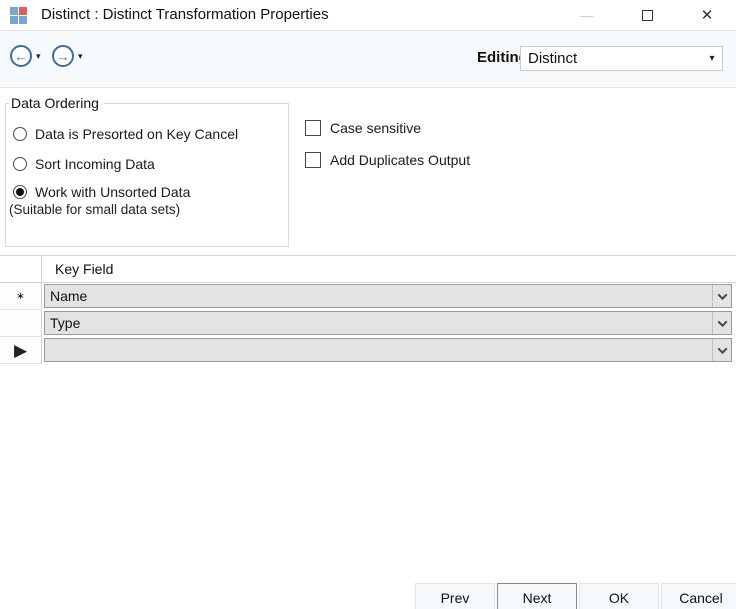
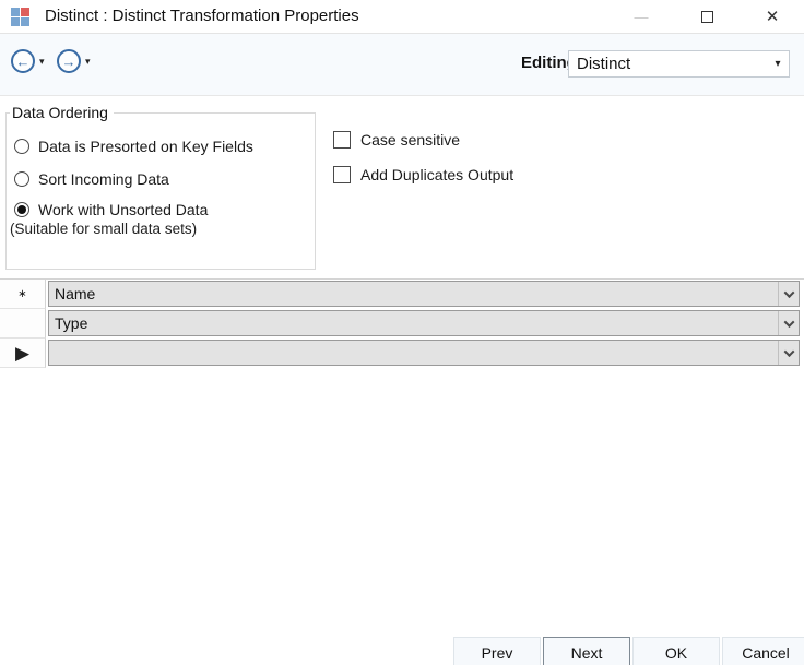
  Distinct : Distinct Transformation Properties
  —
  ✕
  ←
  ▾
  →
  ▾
  Editin
  Distinct
  ▾
  Data Ordering
- Data is Presorted on Key Cancel
+ Data is Presorted on Key Fields
  Sort Incoming Data
  Work with Unsorted Data
  (Suitable for small data sets)
  Case sensitive
  Add Duplicates Output
- Key Field
  ∗
  Name
  Type
  ▶
  Prev
  Next
  OK
  Cancel
